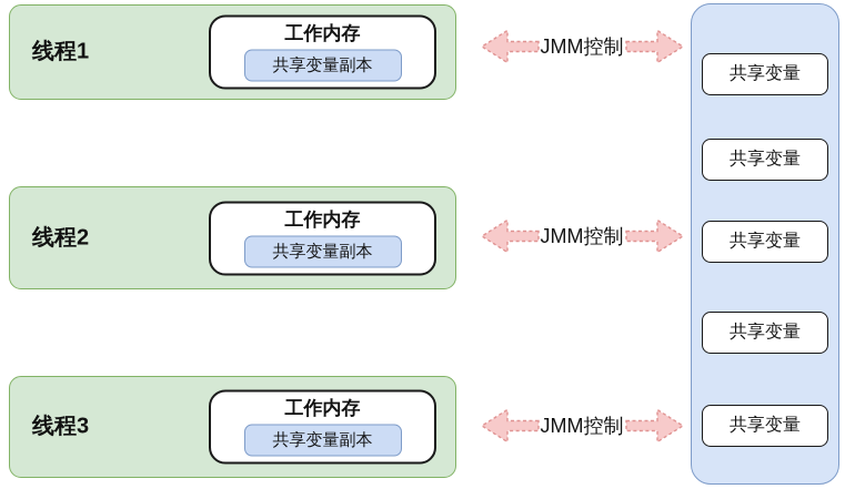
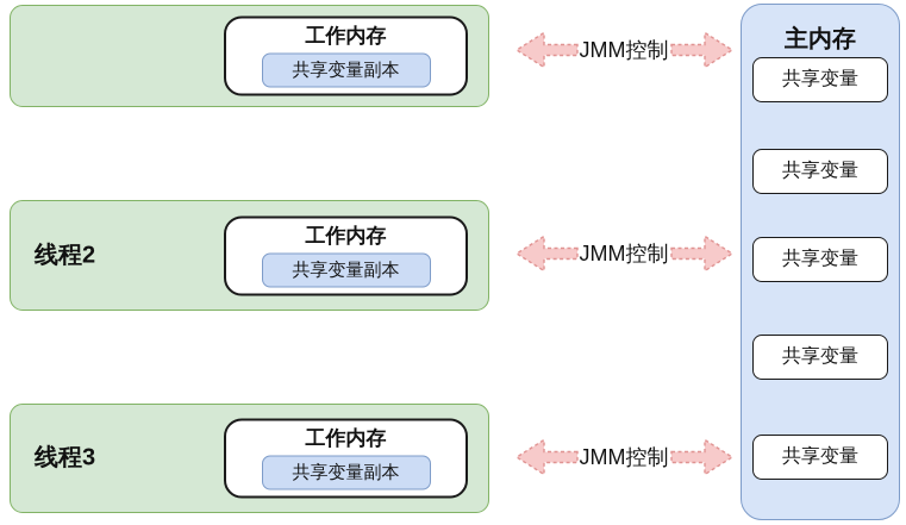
- 线程1
  工作内存
  共享变量副本
  线程2
  工作内存
  共享变量副本
  线程3
  工作内存
  共享变量副本
  JMM控制
  JMM控制
  JMM控制
+ 主内存
  共享变量
  共享变量
  共享变量
  共享变量
  共享变量
